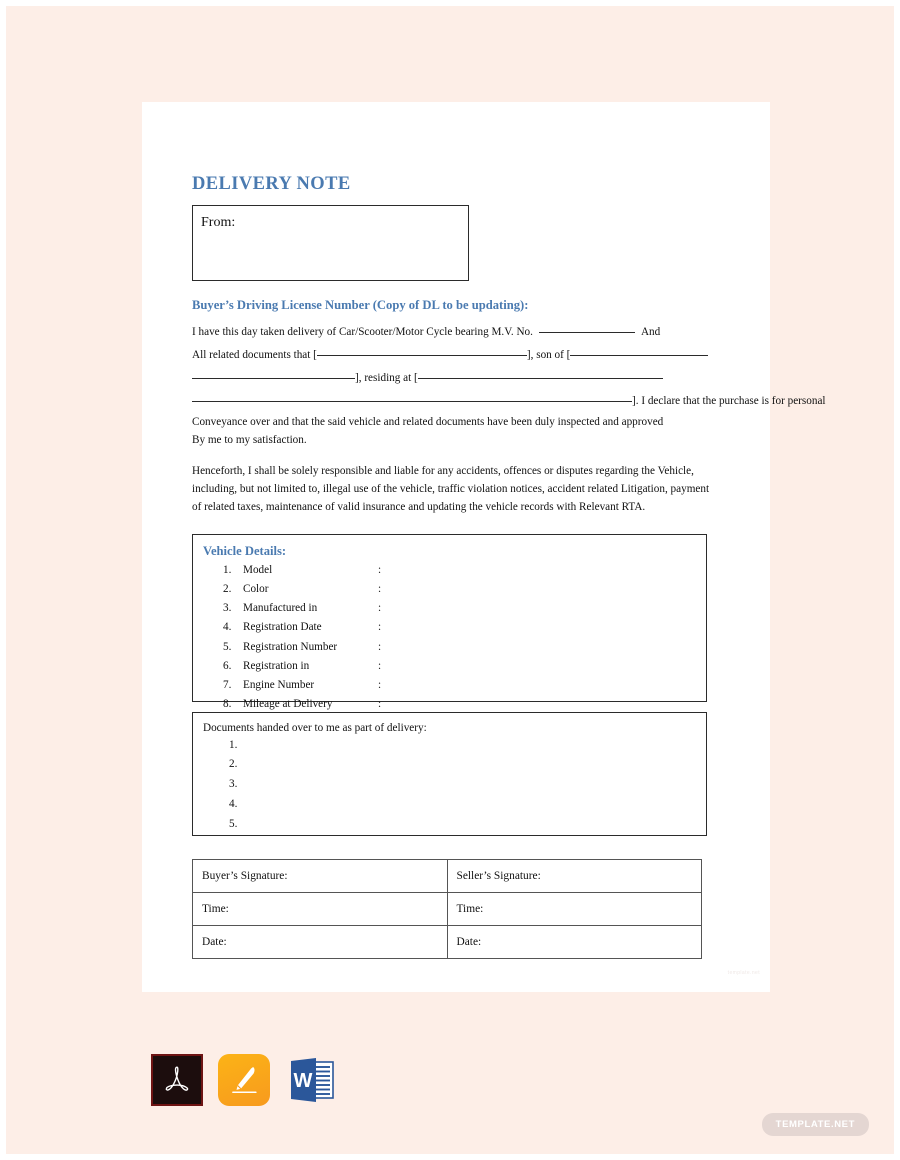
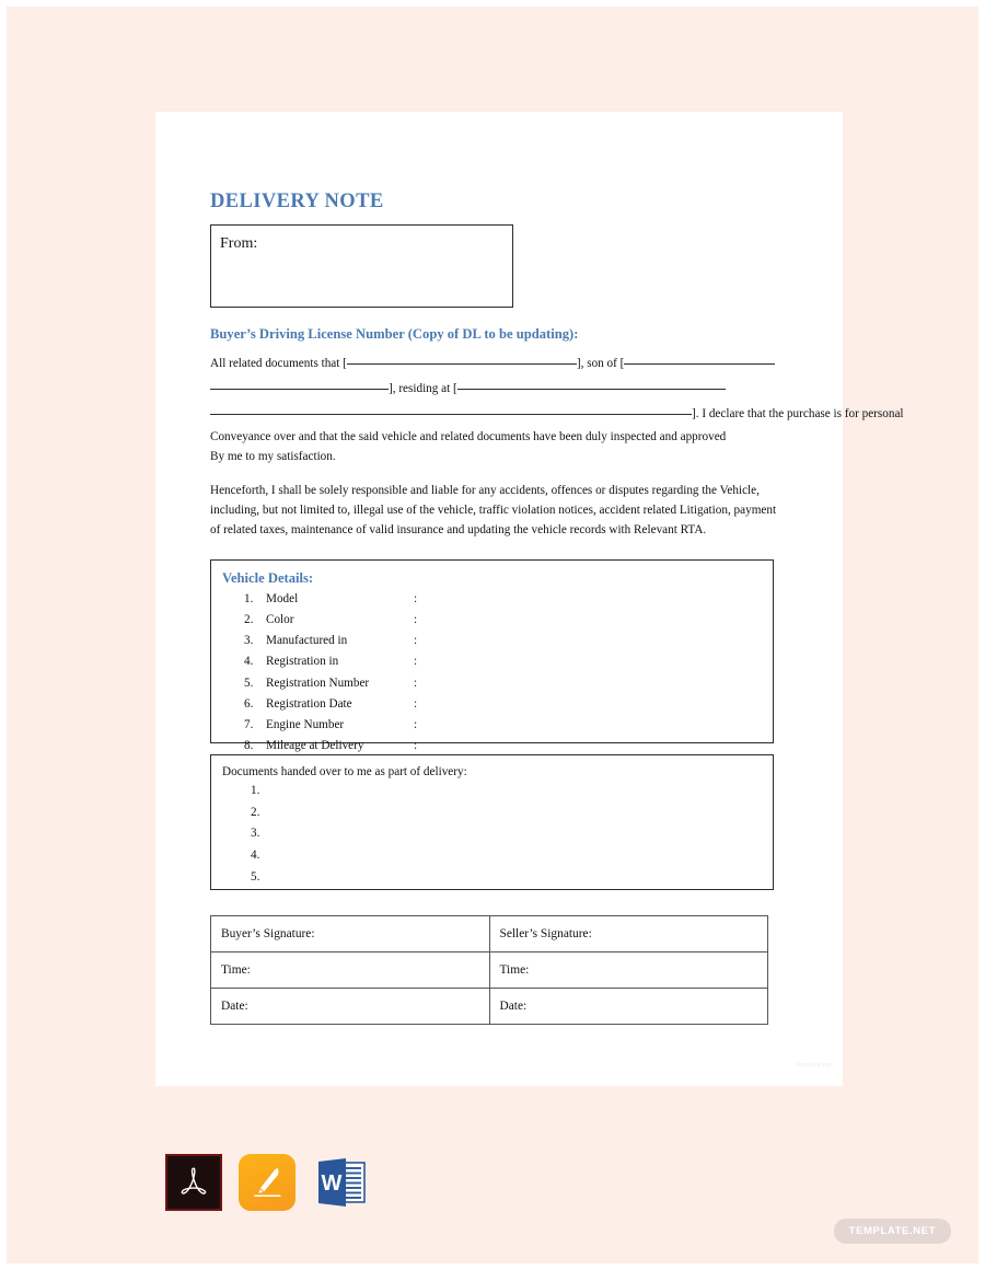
  DELIVERY NOTE
  From:
  Buyer’s Driving License Number (Copy of DL to be updating):
- I have this day taken delivery of Car/Scooter/Motor Cycle bearing M.V. No. And
  All related documents that [ ], son of [
  ], residing at [
  ]. I declare that the purchase is for personal
  Conveyance over and that the said vehicle and related documents have been duly inspected and approved
  By me to my satisfaction.
  Henceforth, I shall be solely responsible and liable for any accidents, offences or disputes regarding the Vehicle, including, but not limited to, illegal use of the vehicle, traffic violation notices, accident related Litigation, payment of related taxes, maintenance of valid insurance and updating the vehicle records with Relevant RTA.
  Vehicle Details:
  1.
  Model
  :
  2.
  Color
  :
  3.
  Manufactured in
  :
  4.
- Registration Date
+ Registration in
  :
  5.
  Registration Number
  :
  6.
- Registration in
+ Registration Date
  :
  7.
  Engine Number
  :
  8.
  Mileage at Delivery
  :
  Documents handed over to me as part of delivery:
  1.
  2.
  3.
  4.
  5.
  Buyer’s Signature:	Seller’s Signature:
  Time:	Time:
  Date:	Date:
  W
  TEMPLATE.NET
